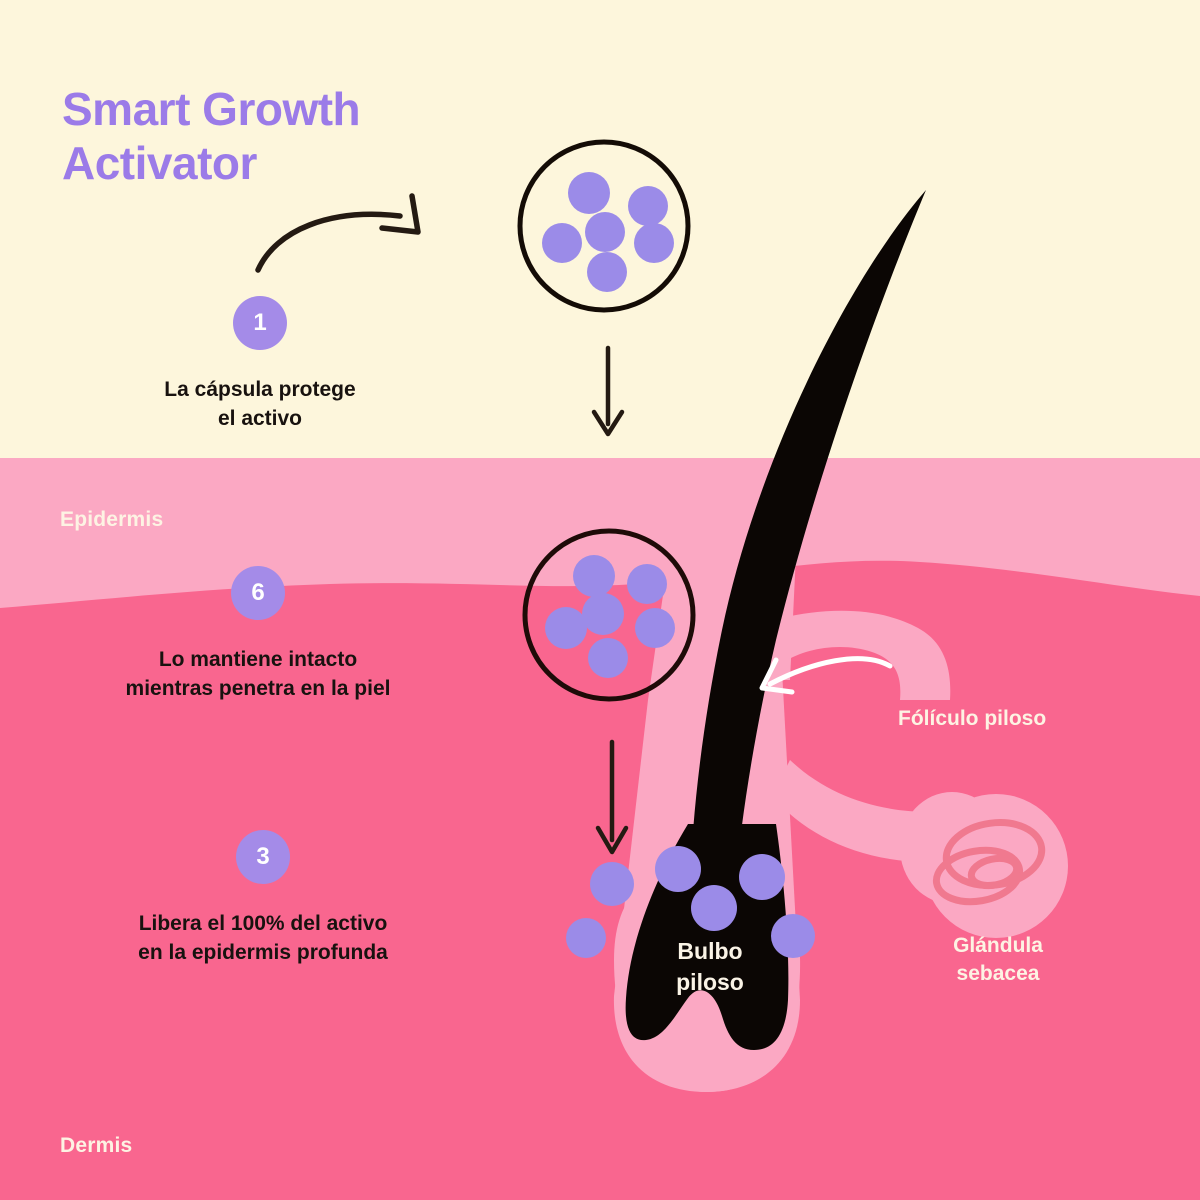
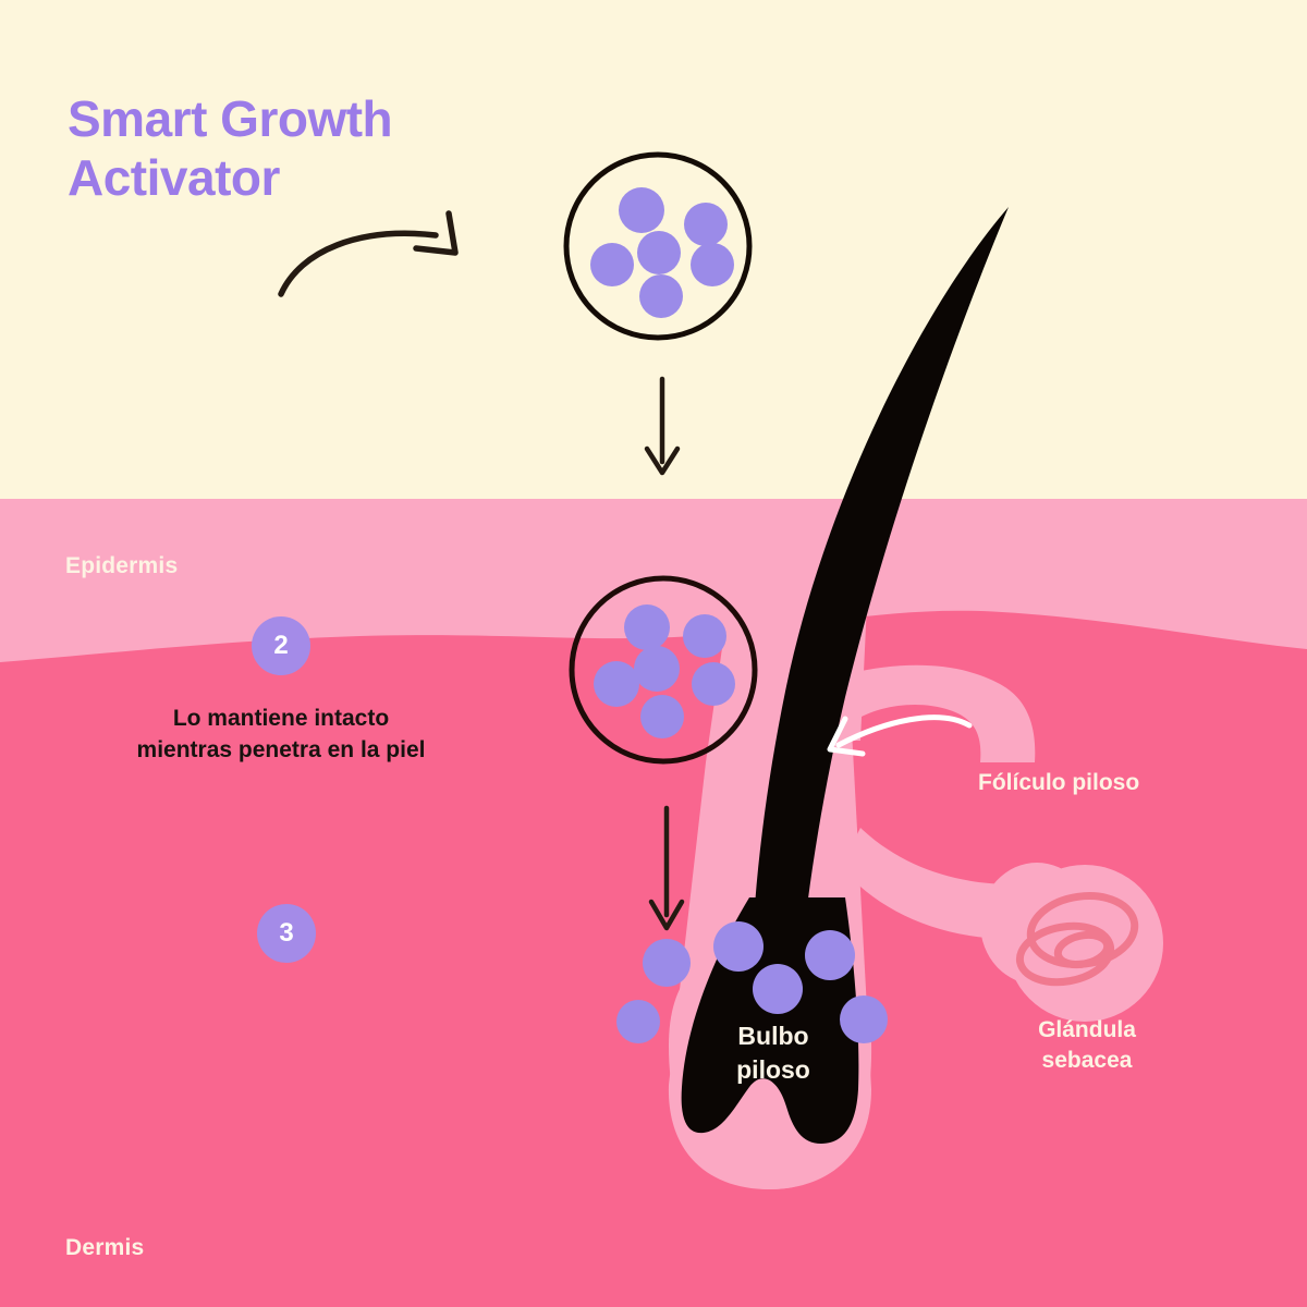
  Smart Growth Activator
  Epidermis
  Dermis
- 1
- La cápsula protege
- el activo
- 6
+ 2
  Lo mantiene intacto
  mientras penetra en la piel
  3
- Libera el 100% del activo
- en la epidermis profunda
  Fólículo piloso
  Glándula
  sebacea
  Bulbo
  piloso
